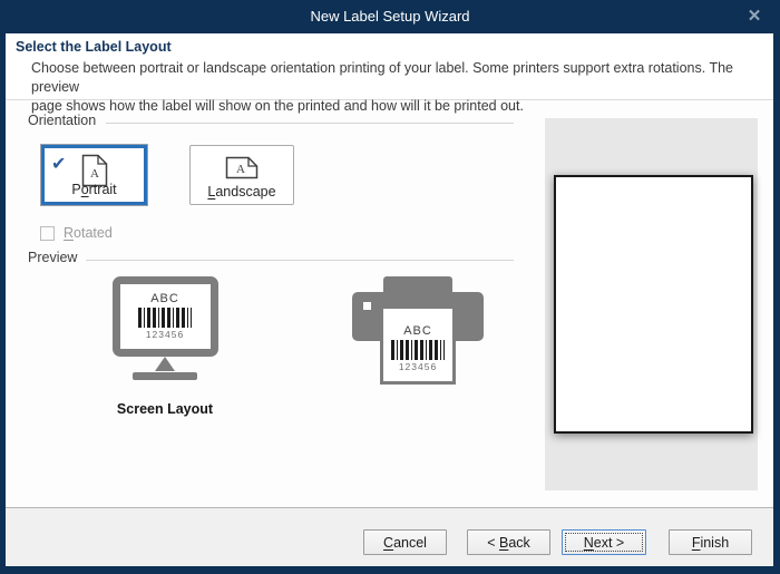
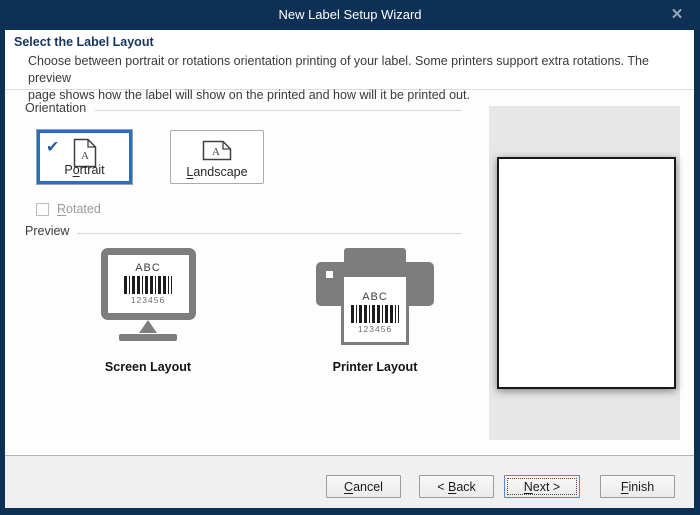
  New Label Setup Wizard
  ✕
  Select the Label Layout
- Choose between portrait or landscape orientation printing of your label. Some printers support extra rotations. The preview
+ Choose between portrait or rotations orientation printing of your label. Some printers support extra rotations. The preview
  page shows how the label will show on the printed and how will it be printed out.
  Orientation
  ✔
  A
  Portrait
  A
  Landscape
  Rotated
  Preview
  ABC
  123456
  Screen Layout
  ABC
  123456
+ Printer Layout
  Cancel
  < Back
  Next >
  Finish
